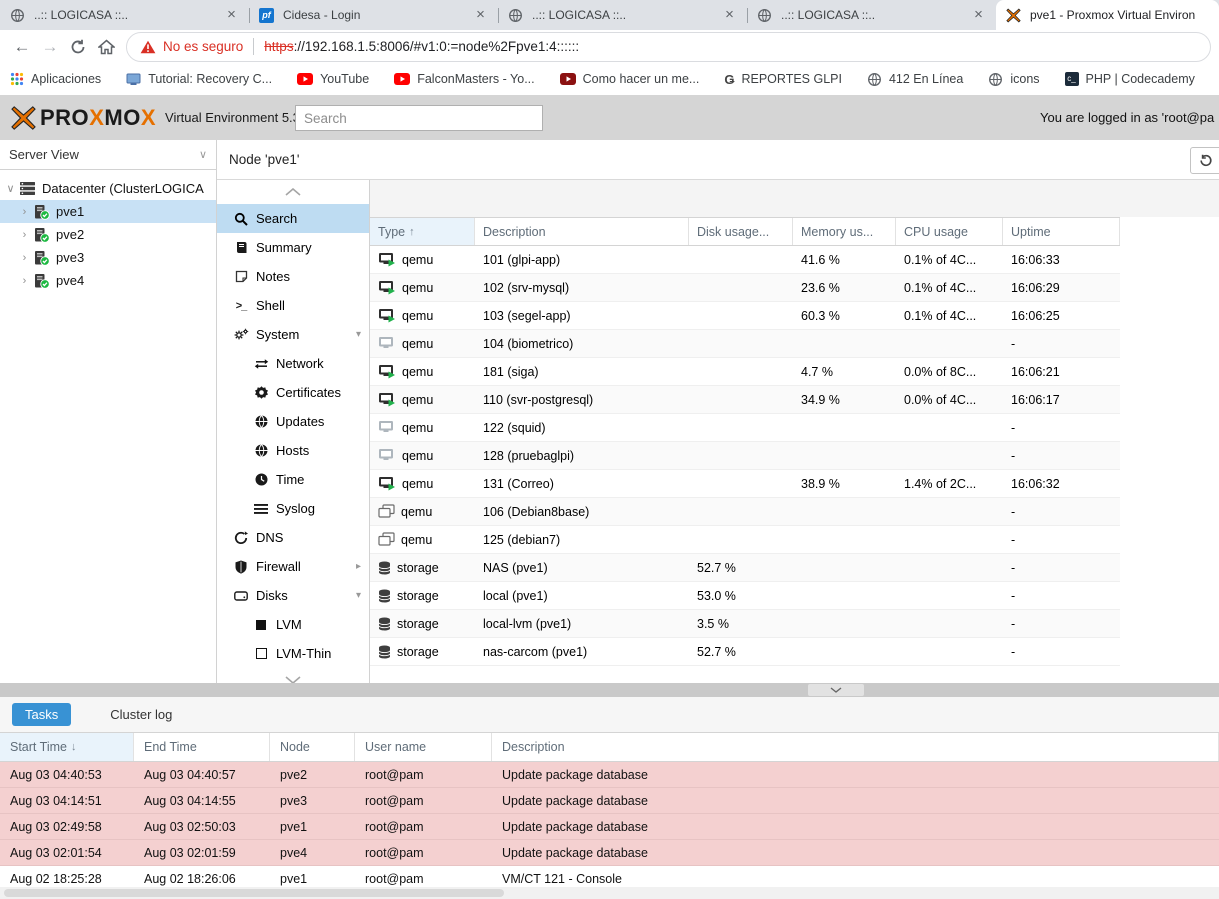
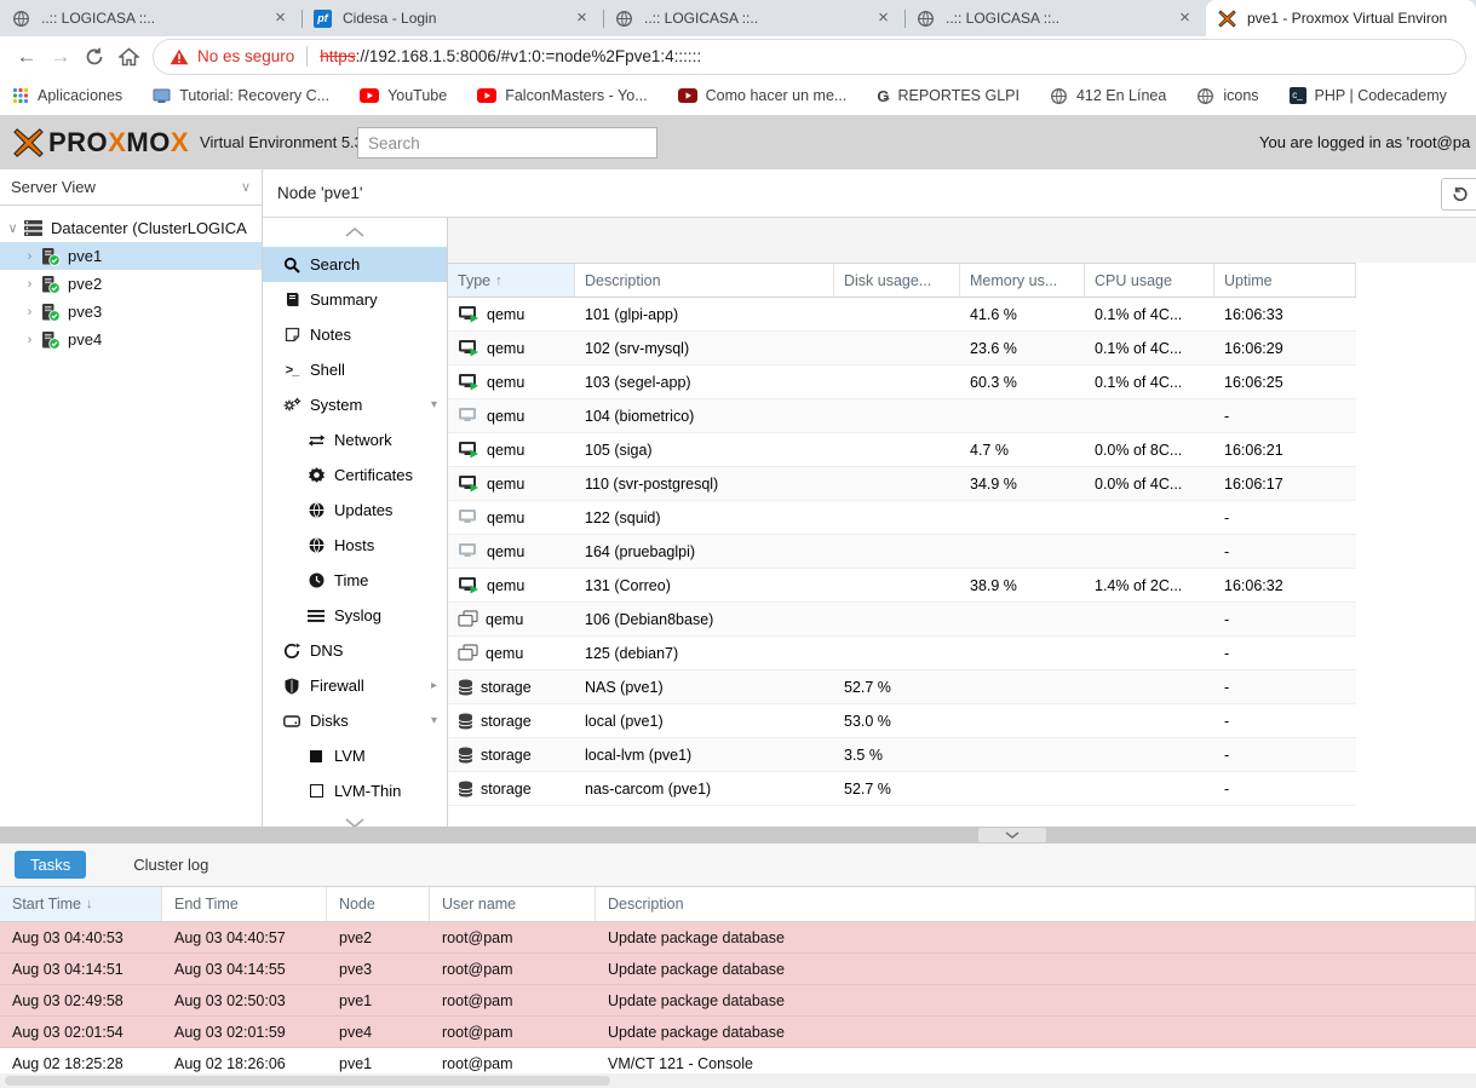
  ..:: LOGICASA ::..
  ×
  pf
  Cidesa - Login
  ×
  ..:: LOGICASA ::..
  ×
  ..:: LOGICASA ::..
  ×
  pve1 - Proxmox Virtual Environ
  ←
  →
  No es seguro
  https://192.168.1.5:8006/#v1:0:=node%2Fpve1:4::::::
  Aplicaciones
  Tutorial: Recovery C...
  YouTube
  FalconMasters - Yo...
  Como hacer un me...
  Ǥ
  REPORTES GLPI
  412 En Línea
  icons
  c_
  PHP | Codecademy
  PROXMOX
  Virtual Environment 5.
  Search
  You are logged in as 'root@pa
  Server View
  ∨
  ∨
  Datacenter (ClusterLOGICA
  ›
  pve1
  ›
  pve2
  ›
  pve3
  ›
  pve4
  Node 'pve1'
  Search
  Summary
  Notes
  >_
  Shell
  System
  ▾
  Network
  Certificates
  Updates
  Hosts
  Time
  Syslog
  DNS
  Firewall
  ▸
  Disks
  ▾
  LVM
  LVM-Thin
  Type
  ↑
  Description
  Disk usage...
  Memory us...
  CPU usage
  Uptime
  qemu
  101 (glpi-app)
  41.6 %
  0.1% of 4C...
  16:06:33
  qemu
  102 (srv-mysql)
  23.6 %
  0.1% of 4C...
  16:06:29
  qemu
  103 (segel-app)
  60.3 %
  0.1% of 4C...
  16:06:25
  qemu
  104 (biometrico)
  -
  qemu
- 181 (siga)
+ 105 (siga)
  4.7 %
  0.0% of 8C...
  16:06:21
  qemu
  110 (svr-postgresql)
  34.9 %
  0.0% of 4C...
  16:06:17
  qemu
  122 (squid)
  -
  qemu
- 128 (pruebaglpi)
+ 164 (pruebaglpi)
  -
  qemu
  131 (Correo)
  38.9 %
  1.4% of 2C...
  16:06:32
  qemu
  106 (Debian8base)
  -
  qemu
  125 (debian7)
  -
  storage
  NAS (pve1)
  52.7 %
  -
  storage
  local (pve1)
  53.0 %
  -
  storage
  local-lvm (pve1)
  3.5 %
  -
  storage
  nas-carcom (pve1)
  52.7 %
  -
  Tasks
  Cluster log
  Start Time
  ↓
  End Time
  Node
  User name
  Description
  Aug 03 04:40:53
  Aug 03 04:40:57
  pve2
  root@pam
  Update package database
  Aug 03 04:14:51
  Aug 03 04:14:55
  pve3
  root@pam
  Update package database
  Aug 03 02:49:58
  Aug 03 02:50:03
  pve1
  root@pam
  Update package database
  Aug 03 02:01:54
  Aug 03 02:01:59
  pve4
  root@pam
  Update package database
  Aug 02 18:25:28
  Aug 02 18:26:06
  pve1
  root@pam
  VM/CT 121 - Console
